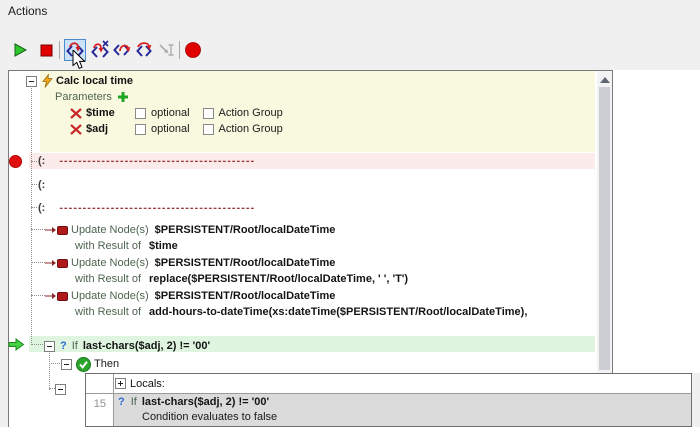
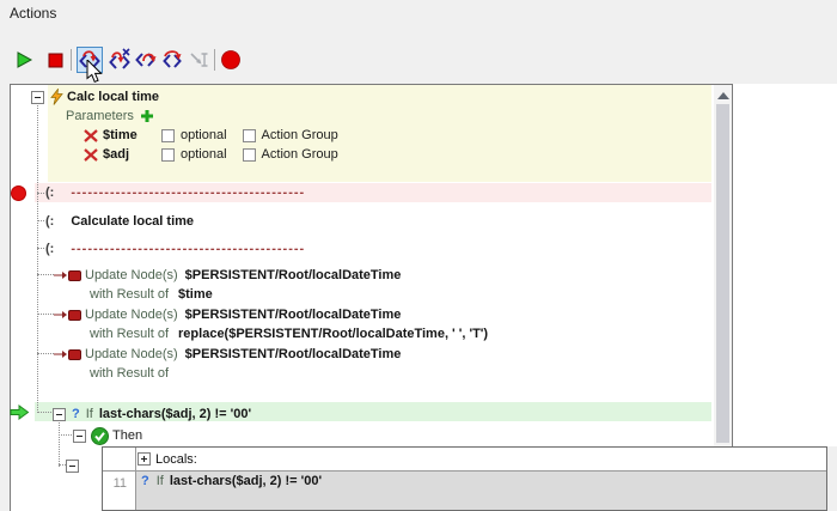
  Actions
  Calc local time
  Parameters
  $time
  optional
  Action Group
  $adj
  optional
  Action Group
  (:
  ------------------------------------------
  (:
+ Calculate local time
  (:
  ------------------------------------------
  Update Node(s)
  $PERSISTENT/Root/localDateTime
  with Result of
  $time
  Update Node(s)
  $PERSISTENT/Root/localDateTime
  with Result of
  replace($PERSISTENT/Root/localDateTime, ' ', 'T')
  Update Node(s)
  $PERSISTENT/Root/localDateTime
  with Result of
- add-hours-to-dateTime(xs:dateTime($PERSISTENT/Root/localDateTime),
  ?
  If
  last-chars($adj, 2) != '00'
  Then
  Locals:
- 15
+ 11
  ?
  If
  last-chars($adj, 2) != '00'
- Condition evaluates to false
